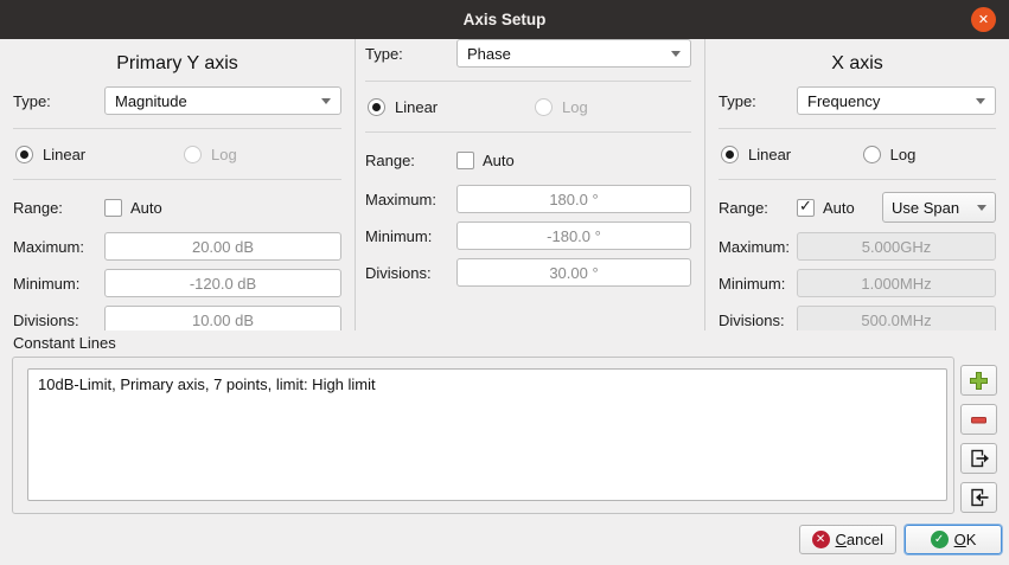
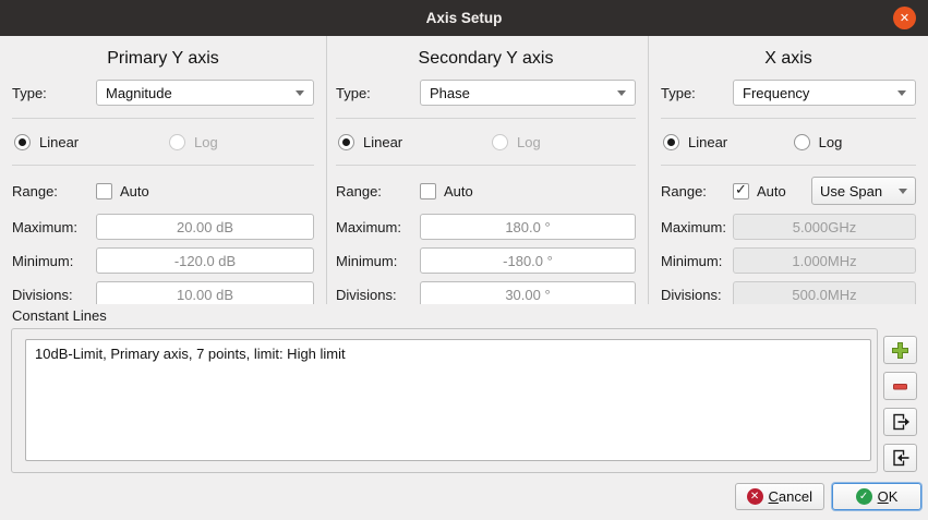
  Axis Setup
  ✕
  Primary Y axis
  Type:
  Magnitude
  Linear
  Log
  Range:
  Auto
  Maximum:
  20.00 dB
  Minimum:
  -120.0 dB
  Divisions:
  10.00 dB
+ Secondary Y axis
  Type:
  Phase
  Linear
  Log
  Range:
  Auto
  Maximum:
  180.0 °
  Minimum:
  -180.0 °
  Divisions:
  30.00 °
  X axis
  Type:
  Frequency
  Linear
  Log
  Range:
  Auto
  Use Span
  Maximum:
  5.000GHz
  Minimum:
  1.000MHz
  Divisions:
  500.0MHz
  Constant Lines
  10dB-Limit, Primary axis, 7 points, limit: High limit
  ✕
  Cancel
  ✓
  OK
